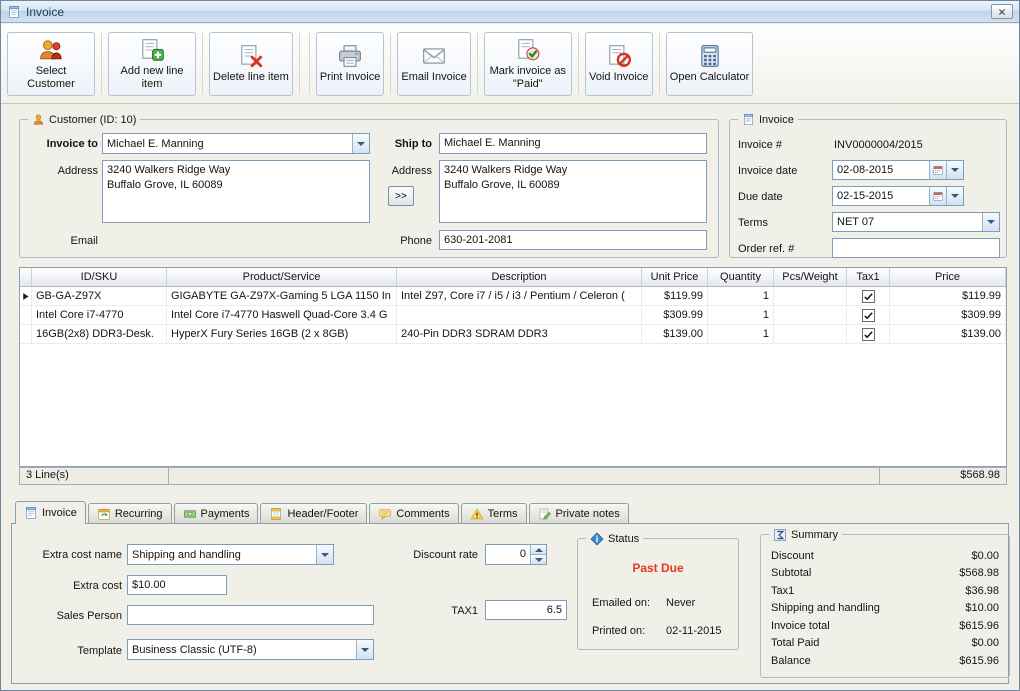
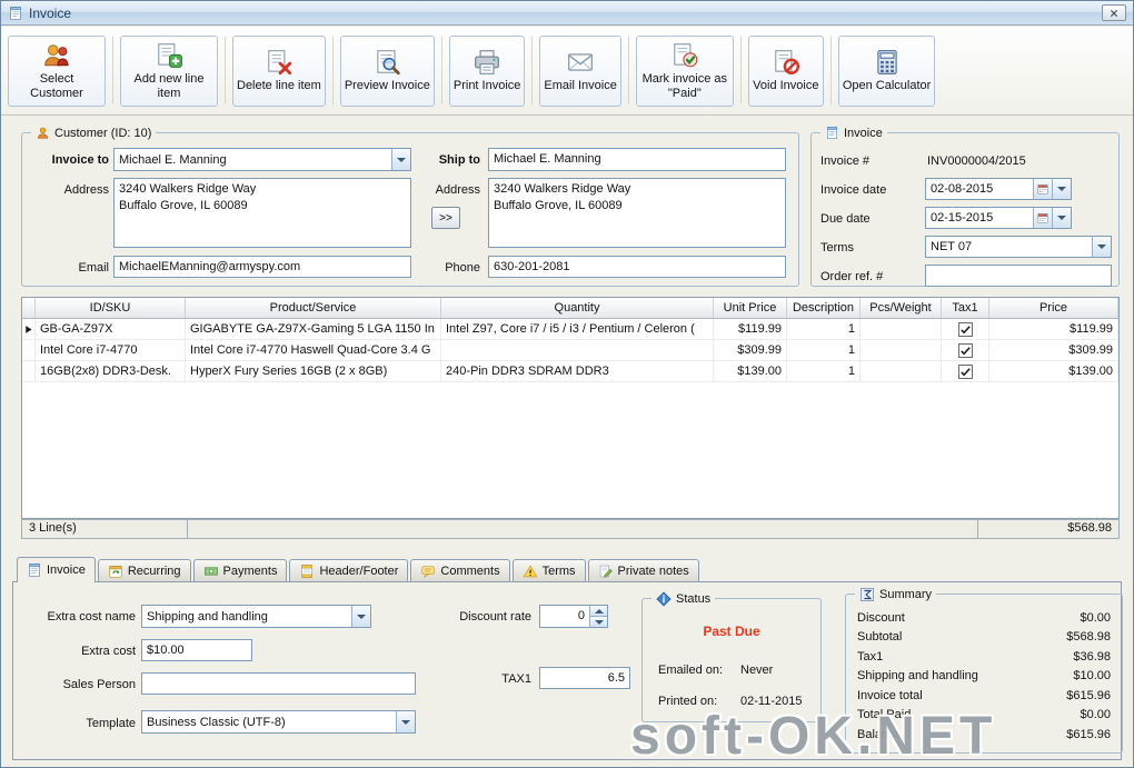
  Invoice
  Select Customer
  Add new line item
  Delete line item
+ Preview Invoice
  Print Invoice
  Email Invoice
  Mark invoice as "Paid"
  Void Invoice
  Open Calculator
  Customer (ID: 10)
  Invoice to
  Michael E. Manning
  Ship to
  Michael E. Manning
  Address
  3240 Walkers Ridge Way
  Buffalo Grove, IL 60089
  Address
  >>
  3240 Walkers Ridge Way
  Buffalo Grove, IL 60089
  Email
+ MichaelEManning@armyspy.com
  Phone
  630-201-2081
  Invoice
  Invoice #
  INV0000004/2015
  Invoice date
  02-08-2015
  Due date
  02-15-2015
  Terms
  NET 07
  Order ref. #
  ID/SKU
  Product/Service
- Description
+ Quantity
  Unit Price
- Quantity
+ Description
  Pcs/Weight
  Tax1
  Price
  GB-GA-Z97X
  GIGABYTE GA-Z97X-Gaming 5 LGA 1150 In
  Intel Z97, Core i7 / i5 / i3 / Pentium / Celeron (
  $119.99
  1
  $119.99
  Intel Core i7-4770
  Intel Core i7-4770 Haswell Quad-Core 3.4 G
  $309.99
  1
  $309.99
  16GB(2x8) DDR3-Desk.
  HyperX Fury Series 16GB (2 x 8GB)
  240-Pin DDR3 SDRAM DDR3
  $139.00
  1
  $139.00
  3 Line(s)
  $568.98
  Invoice
  Recurring
  Payments
  Header/Footer
  Comments
  Terms
  Private notes
  Extra cost name
  Shipping and handling
  Extra cost
  $10.00
  Sales Person
  Template
  Business Classic (UTF-8)
  Discount rate
  0
  TAX1
  6.5
  Status
  Past Due
  Emailed on:
  Never
  Printed on:
  02-11-2015
  Summary
  Discount
  $0.00
  Subtotal
  $568.98
  Tax1
  $36.98
  Shipping and handling
  $10.00
  Invoice total
  $615.96
  Total Paid
  $0.00
  Balance
  $615.96
+ soft-OK.NET
